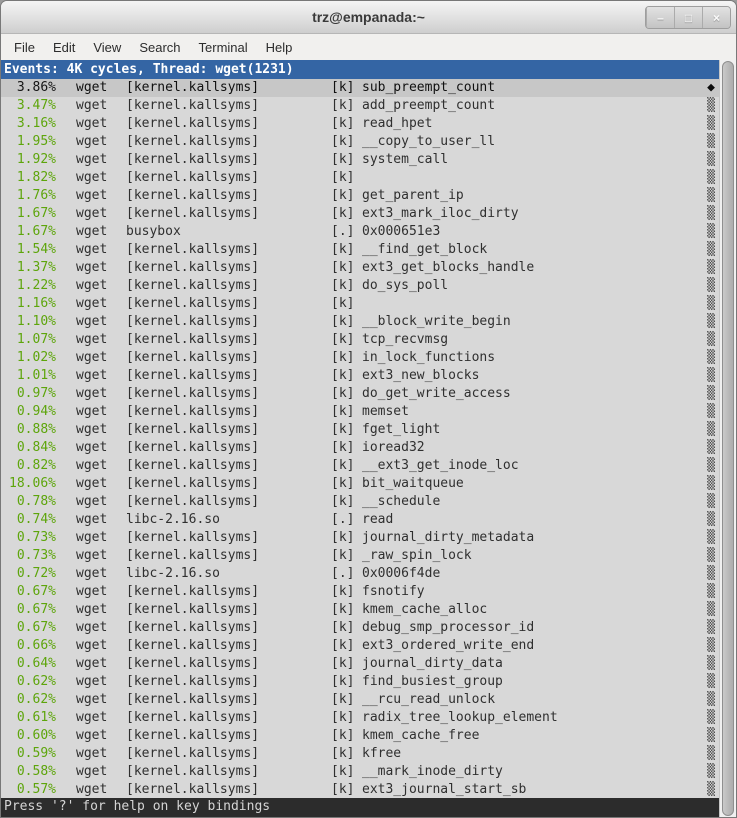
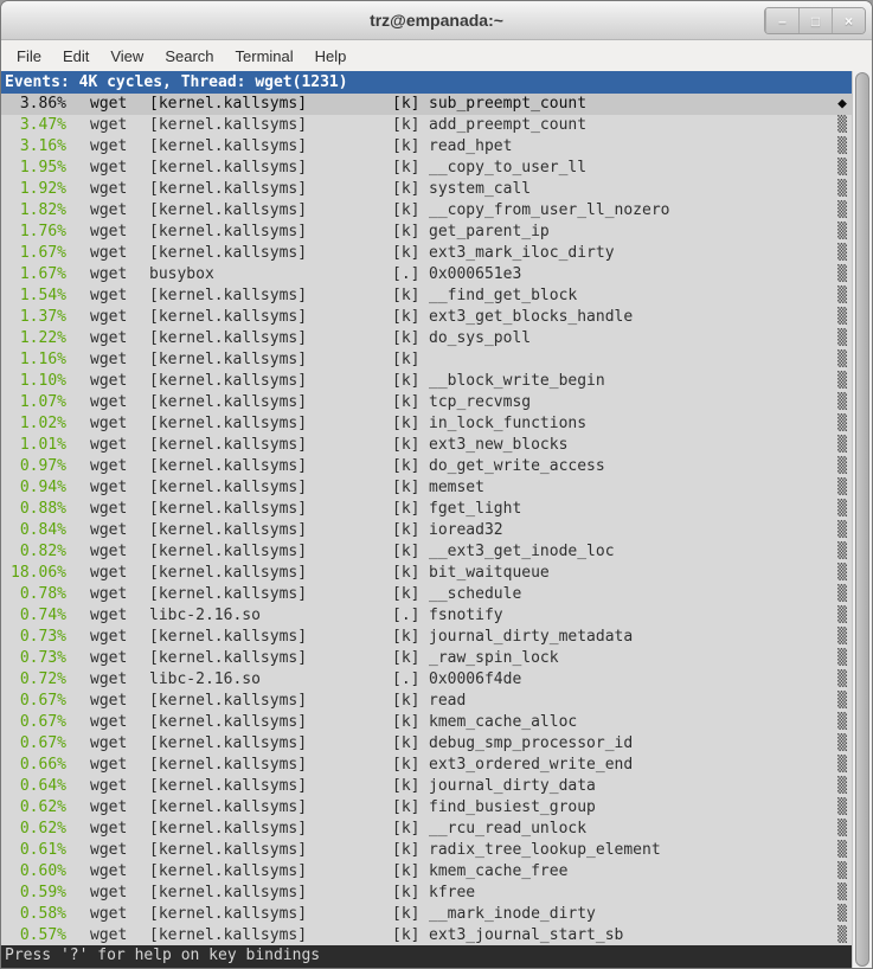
  trz@empanada:~
  –
  □
  ×
  File
  Edit
  View
  Search
  Terminal
  Help
  Events: 4K cycles, Thread: wget(1231)
  3.86%
  wget
  [kernel.kallsyms]
  [k]
  sub_preempt_count
  ◆
  3.47%
  wget
  [kernel.kallsyms]
  [k]
  add_preempt_count
  ▒
  3.16%
  wget
  [kernel.kallsyms]
  [k]
  read_hpet
  ▒
  1.95%
  wget
  [kernel.kallsyms]
  [k]
  __copy_to_user_ll
  ▒
  1.92%
  wget
  [kernel.kallsyms]
  [k]
  system_call
  ▒
  1.82%
  wget
  [kernel.kallsyms]
  [k]
+ __copy_from_user_ll_nozero
  ▒
  1.76%
  wget
  [kernel.kallsyms]
  [k]
  get_parent_ip
  ▒
  1.67%
  wget
  [kernel.kallsyms]
  [k]
  ext3_mark_iloc_dirty
  ▒
  1.67%
  wget
  busybox
  [.]
  0x000651e3
  ▒
  1.54%
  wget
  [kernel.kallsyms]
  [k]
  __find_get_block
  ▒
  1.37%
  wget
  [kernel.kallsyms]
  [k]
  ext3_get_blocks_handle
  ▒
  1.22%
  wget
  [kernel.kallsyms]
  [k]
  do_sys_poll
  ▒
  1.16%
  wget
  [kernel.kallsyms]
  [k]
  ▒
  1.10%
  wget
  [kernel.kallsyms]
  [k]
  __block_write_begin
  ▒
  1.07%
  wget
  [kernel.kallsyms]
  [k]
  tcp_recvmsg
  ▒
  1.02%
  wget
  [kernel.kallsyms]
  [k]
  in_lock_functions
  ▒
  1.01%
  wget
  [kernel.kallsyms]
  [k]
  ext3_new_blocks
  ▒
  0.97%
  wget
  [kernel.kallsyms]
  [k]
  do_get_write_access
  ▒
  0.94%
  wget
  [kernel.kallsyms]
  [k]
  memset
  ▒
  0.88%
  wget
  [kernel.kallsyms]
  [k]
  fget_light
  ▒
  0.84%
  wget
  [kernel.kallsyms]
  [k]
  ioread32
  ▒
  0.82%
  wget
  [kernel.kallsyms]
  [k]
  __ext3_get_inode_loc
  ▒
  18.06%
  wget
  [kernel.kallsyms]
  [k]
  bit_waitqueue
  ▒
  0.78%
  wget
  [kernel.kallsyms]
  [k]
  __schedule
  ▒
  0.74%
  wget
  libc-2.16.so
  [.]
- read
+ fsnotify
  ▒
  0.73%
  wget
  [kernel.kallsyms]
  [k]
  journal_dirty_metadata
  ▒
  0.73%
  wget
  [kernel.kallsyms]
  [k]
  _raw_spin_lock
  ▒
  0.72%
  wget
  libc-2.16.so
  [.]
  0x0006f4de
  ▒
  0.67%
  wget
  [kernel.kallsyms]
  [k]
- fsnotify
+ read
  ▒
  0.67%
  wget
  [kernel.kallsyms]
  [k]
  kmem_cache_alloc
  ▒
  0.67%
  wget
  [kernel.kallsyms]
  [k]
  debug_smp_processor_id
  ▒
  0.66%
  wget
  [kernel.kallsyms]
  [k]
  ext3_ordered_write_end
  ▒
  0.64%
  wget
  [kernel.kallsyms]
  [k]
  journal_dirty_data
  ▒
  0.62%
  wget
  [kernel.kallsyms]
  [k]
  find_busiest_group
  ▒
  0.62%
  wget
  [kernel.kallsyms]
  [k]
  __rcu_read_unlock
  ▒
  0.61%
  wget
  [kernel.kallsyms]
  [k]
  radix_tree_lookup_element
  ▒
  0.60%
  wget
  [kernel.kallsyms]
  [k]
  kmem_cache_free
  ▒
  0.59%
  wget
  [kernel.kallsyms]
  [k]
  kfree
  ▒
  0.58%
  wget
  [kernel.kallsyms]
  [k]
  __mark_inode_dirty
  ▒
  0.57%
  wget
  [kernel.kallsyms]
  [k]
  ext3_journal_start_sb
  ▒
  Press '?' for help on key bindings
